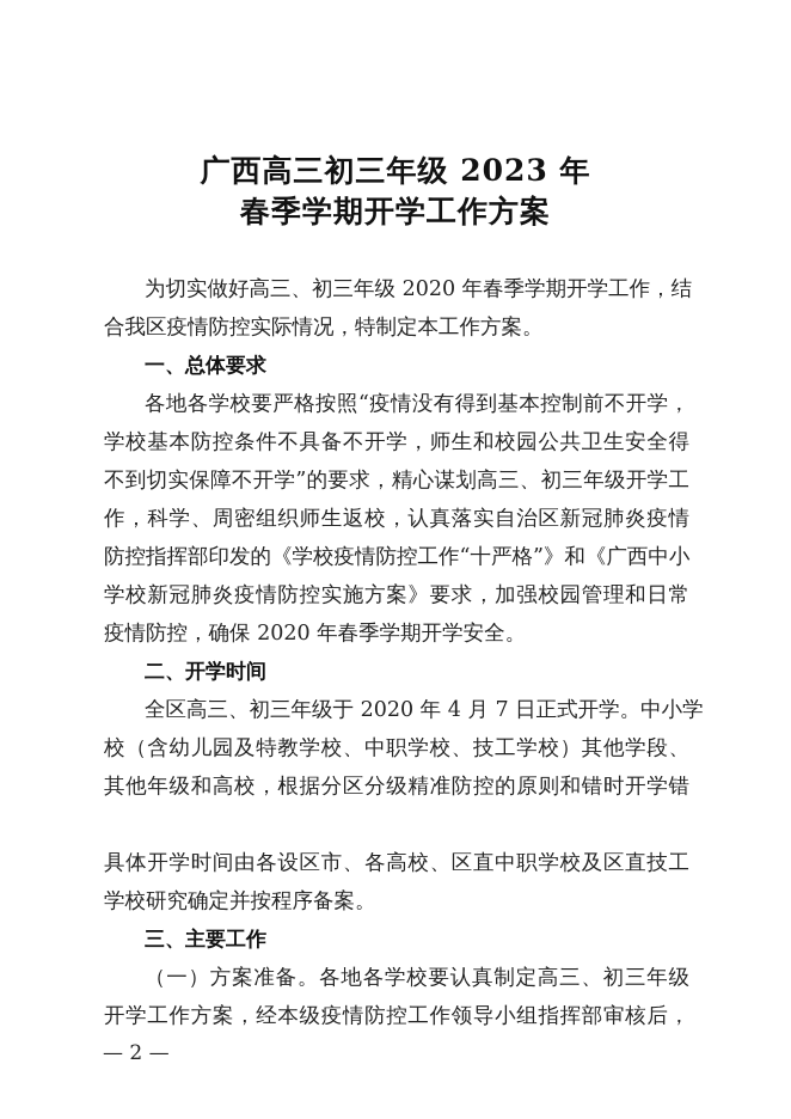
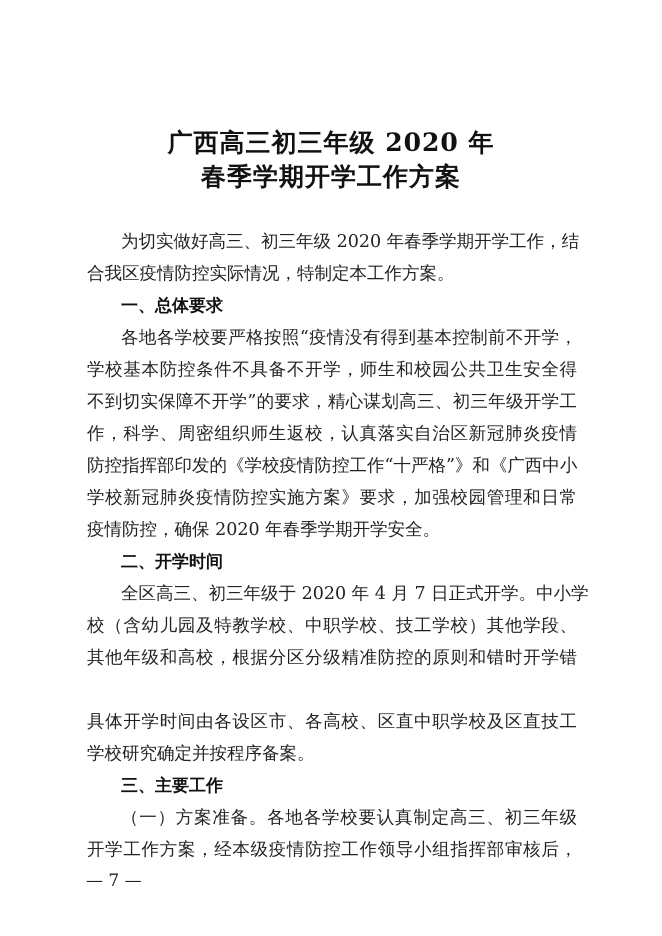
- 广西高三初三年级 2023 年
+ 广西高三初三年级 2020 年
  春季学期开学工作方案
  为切实做好高三、初三年级 2020 年春季学期开学工作，结
  合我区疫情防控实际情况，特制定本工作方案。
  一、总体要求
  各地各学校要严格按照“疫情没有得到基本控制前不开学，
  学校基本防控条件不具备不开学，师生和校园公共卫生安全得
  不到切实保障不开学”的要求，精心谋划高三、初三年级开学工
  作，科学、周密组织师生返校，认真落实自治区新冠肺炎疫情
  防控指挥部印发的《学校疫情防控工作“十严格”》和《广西中小
  学校新冠肺炎疫情防控实施方案》要求，加强校园管理和日常
  疫情防控，确保 2020 年春季学期开学安全。
  二、开学时间
  全区高三、初三年级于 2020 年 4 月 7 日正式开学。中小学
  校（含幼儿园及特教学校、中职学校、技工学校）其他学段、
  其他年级和高校，根据分区分级精准防控的原则和错时开学错
  具体开学时间由各设区市、各高校、区直中职学校及区直技工
  学校研究确定并按程序备案。
  三、主要工作
  （一）方案准备。各地各学校要认真制定高三、初三年级
  开学工作方案，经本级疫情防控工作领导小组指挥部审核后，
- — 2 —
+ — 7 —
